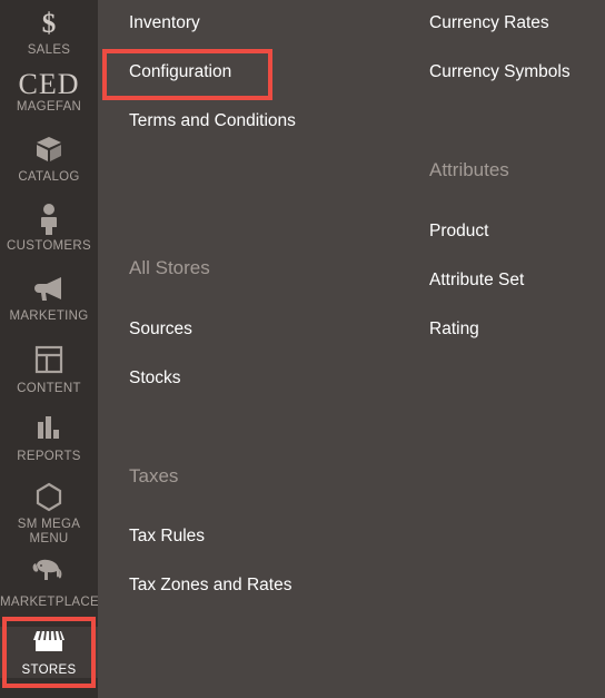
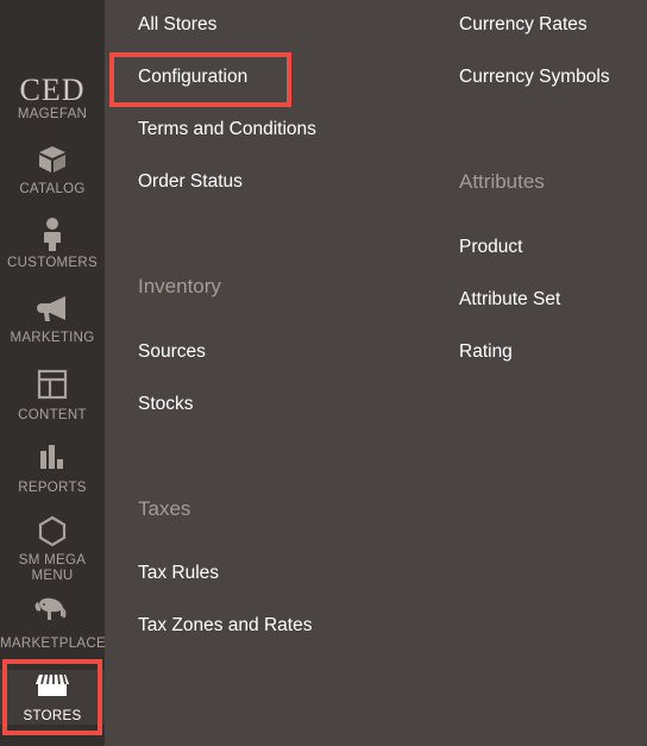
- $
- SALES
  CED
  MAGEFAN
  CATALOG
  CUSTOMERS
  MARKETING
  CONTENT
  REPORTS
  SM MEGA MENU
  MARKETPLACE
  STORES
- Inventory
+ All Stores
  Configuration
  Terms and Conditions
+ Order Status
- All Stores
+ Inventory
  Sources
  Stocks
  Taxes
  Tax Rules
  Tax Zones and Rates
  Currency Rates
  Currency Symbols
  Attributes
  Product
  Attribute Set
  Rating
